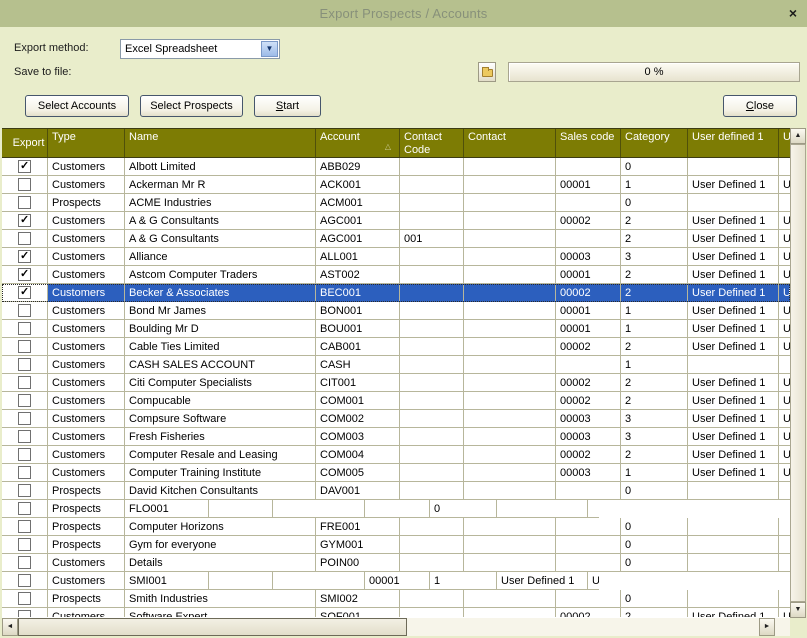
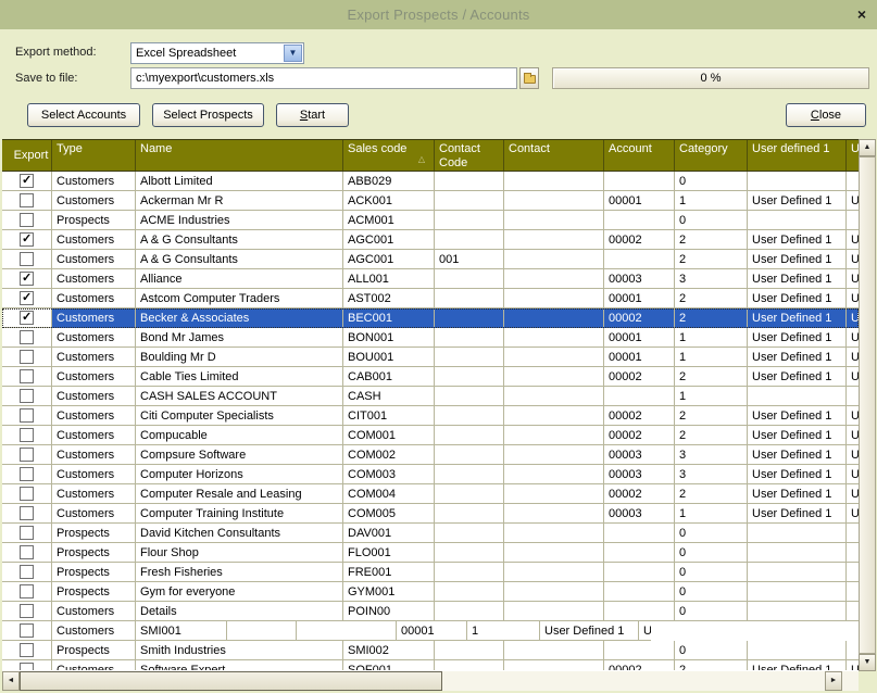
  Export Prospects / Accounts
  ×
  Export method:
  Excel Spreadsheet
  ▼
  Save to file:
+ c:\myexport\customers.xls
  0 %
  Select Accounts
  Select Prospects
  Start
  Close
  Export
  Type
  Name
- Account
+ Sales code
  △
  Contact Code
  Contact
- Sales code
+ Account
  Category
  User defined 1
  U
  Customers
  Albott Limited
  ABB029
  0
  Customers
  Ackerman Mr R
  ACK001
  00001
  1
  User Defined 1
  U
  Prospects
  ACME Industries
  ACM001
  0
  Customers
  A & G Consultants
  AGC001
  00002
  2
  User Defined 1
  U
  Customers
  A & G Consultants
  AGC001
  001
  2
  User Defined 1
  U
  Customers
  Alliance
  ALL001
  00003
  3
  User Defined 1
  U
  Customers
  Astcom Computer Traders
  AST002
  00001
  2
  User Defined 1
  U
  Customers
  Becker & Associates
  BEC001
  00002
  2
  User Defined 1
  U
  Customers
  Bond Mr James
  BON001
  00001
  1
  User Defined 1
  U
  Customers
  Boulding Mr D
  BOU001
  00001
  1
  User Defined 1
  U
  Customers
  Cable Ties Limited
  CAB001
  00002
  2
  User Defined 1
  U
  Customers
  CASH SALES ACCOUNT
  CASH
  1
  Customers
  Citi Computer Specialists
  CIT001
  00002
  2
  User Defined 1
  U
  Customers
  Compucable
  COM001
  00002
  2
  User Defined 1
  U
  Customers
  Compsure Software
  COM002
  00003
  3
  User Defined 1
  U
  Customers
- Fresh Fisheries
+ Computer Horizons
  COM003
  00003
  3
  User Defined 1
  U
  Customers
  Computer Resale and Leasing
  COM004
  00002
  2
  User Defined 1
  U
  Customers
  Computer Training Institute
  COM005
  00003
  1
  User Defined 1
  U
  Prospects
  David Kitchen Consultants
  DAV001
  0
  Prospects
+ Flour Shop
  FLO001
  0
  Prospects
- Computer Horizons
+ Fresh Fisheries
  FRE001
  0
  Prospects
  Gym for everyone
  GYM001
  0
  Customers
  Details
  POIN00
  0
  Customers
  SMI001
  00001
  1
  User Defined 1
  U
  Prospects
  Smith Industries
  SMI002
  0
